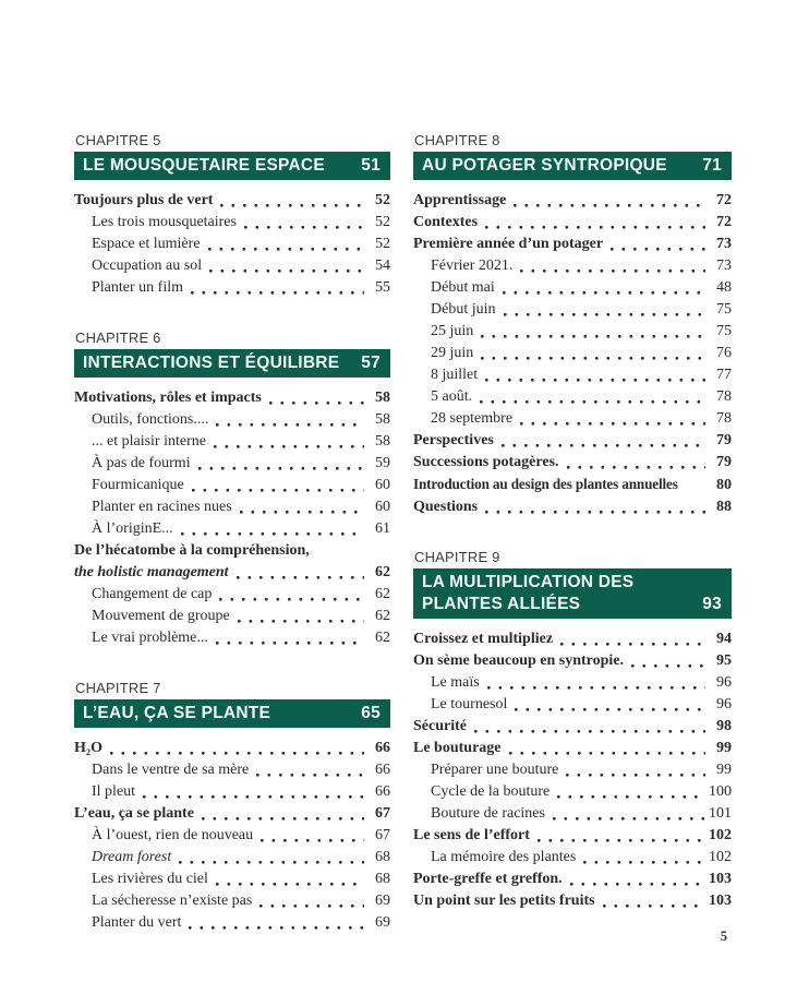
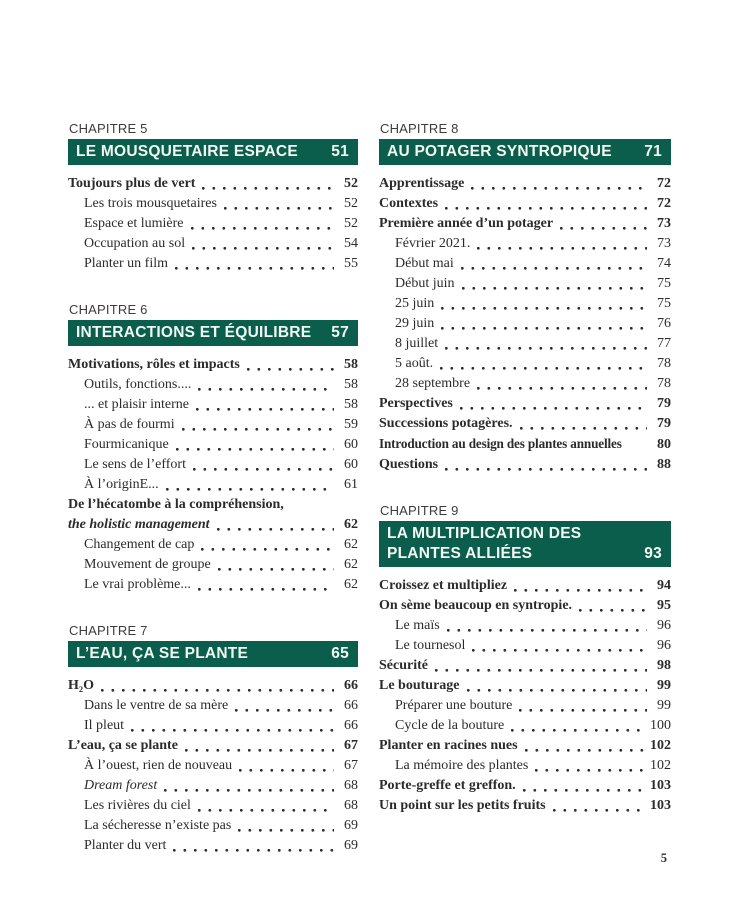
  CHAPITRE 5
  LE MOUSQUETAIRE ESPACE
  51
  Toujours plus de vert
  52
  Les trois mousquetaires
  52
  Espace et lumière
  52
  Occupation au sol
  54
  Planter un film
  55
  CHAPITRE 6
  INTERACTIONS ET ÉQUILIBRE
  57
  Motivations, rôles et impacts
  58
  Outils, fonctions....
  58
  ... et plaisir interne
  58
  À pas de fourmi
  59
  Fourmicanique
  60
- Planter en racines nues
+ Le sens de l’effort
  60
  À l’originE...
  61
  De l’hécatombe à la compréhension,
  the holistic management
  62
  Changement de cap
  62
  Mouvement de groupe
  62
  Le vrai problème...
  62
  CHAPITRE 7
  L’EAU, ÇA SE PLANTE
  65
  H₂O
  66
  Dans le ventre de sa mère
  66
  Il pleut
  66
  L’eau, ça se plante
  67
  À l’ouest, rien de nouveau
  67
  Dream forest
  68
  Les rivières du ciel
  68
  La sécheresse n’existe pas
  69
  Planter du vert
  69
  CHAPITRE 8
  AU POTAGER SYNTROPIQUE
  71
  Apprentissage
  72
  Contextes
  72
  Première année d’un potager
  73
  Février 2021.
  73
  Début mai
- 48
+ 74
  Début juin
  75
  25 juin
  75
  29 juin
  76
  8 juillet
  77
  5 août.
  78
  28 septembre
  78
  Perspectives
  79
  Successions potagères.
  79
  Introduction au design des plantes annuelles
  80
  Questions
  88
  CHAPITRE 9
  LA MULTIPLICATION DES PLANTES ALLIÉES
  93
  Croissez et multipliez
  94
  On sème beaucoup en syntropie.
  95
  Le maïs
  96
  Le tournesol
  96
  Sécurité
  98
  Le bouturage
  99
  Préparer une bouture
  99
  Cycle de la bouture
  100
- Bouture de racines
- 101
- Le sens de l’effort
+ Planter en racines nues
  102
  La mémoire des plantes
  102
  Porte-greffe et greffon.
  103
  Un point sur les petits fruits
  103
  5
